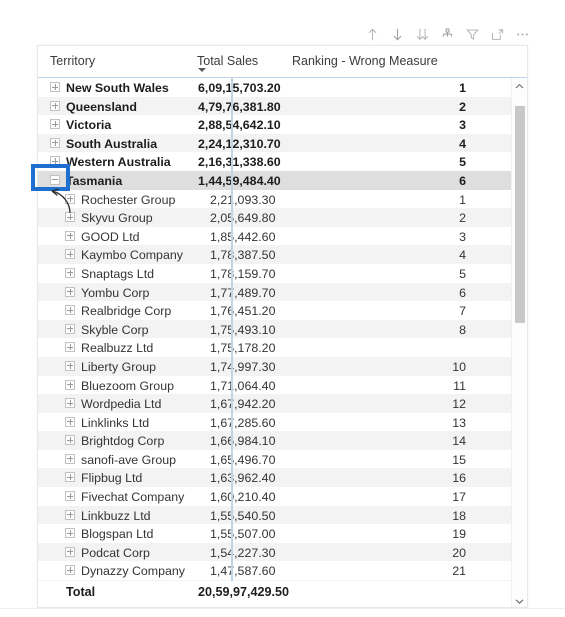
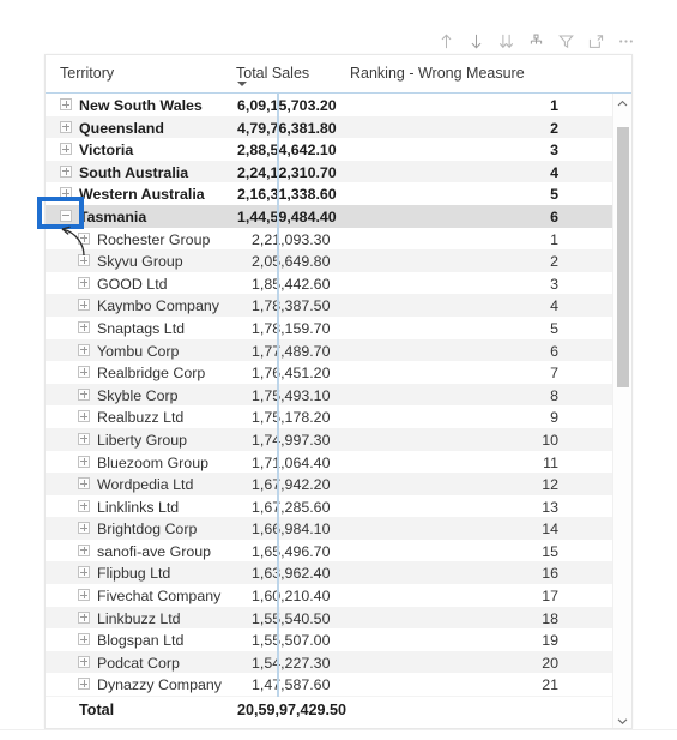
  Territory
  Total Sales
  Ranking - Wrong Measure
  New South Wales
  6,09,15,703.20
  1
  Queensland
  4,79,76,381.80
  2
  Victoria
  2,88,54,642.10
  3
  South Australia
  2,24,12,310.70
  4
  Western Australia
  2,16,31,338.60
  5
  Tasmania
  1,44,59,484.40
  6
  Rochester Group
  2,2,093.30
  1
  Skyvu Group
  2,0,649.80
  2
  GOOD Ltd
  1,8,442.60
  3
  Kaymbo Company
  1,7,387.50
  4
  Snaptags Ltd
  1,7,159.70
  5
  Yombu Corp
  1,7,489.70
  6
  Realbridge Corp
  1,7,451.20
  7
  Skyble Corp
  1,7,493.10
  8
  Realbuzz Ltd
  1,7,178.20
+ 9
  Liberty Group
  1,7,997.30
  10
  Bluezoom Group
  1,7,064.40
  11
  Wordpedia Ltd
  1,6,942.20
  12
  Linklinks Ltd
  1,6,285.60
  13
  Brightdog Corp
  1,6,984.10
  14
  sanofi-ave Group
  1,6,496.70
  15
  Flipbug Ltd
  1,6,962.40
  16
  Fivechat Company
  1,6,210.40
  17
  Linkbuzz Ltd
  1,5,540.50
  18
  Blogspan Ltd
  1,5,507.00
  19
  Podcat Corp
  1,5,227.30
  20
  Dynazzy Company
  1,4,587.60
  21
  Total
  20,59,97,429.50
